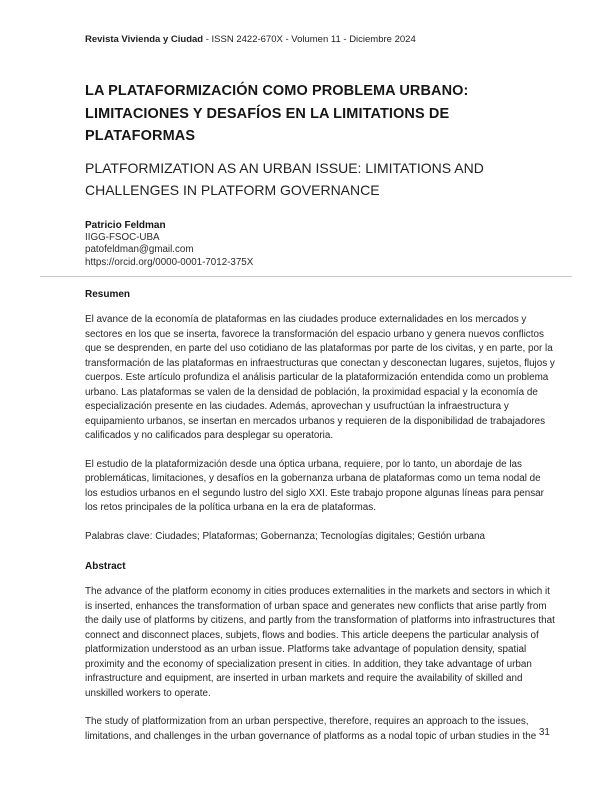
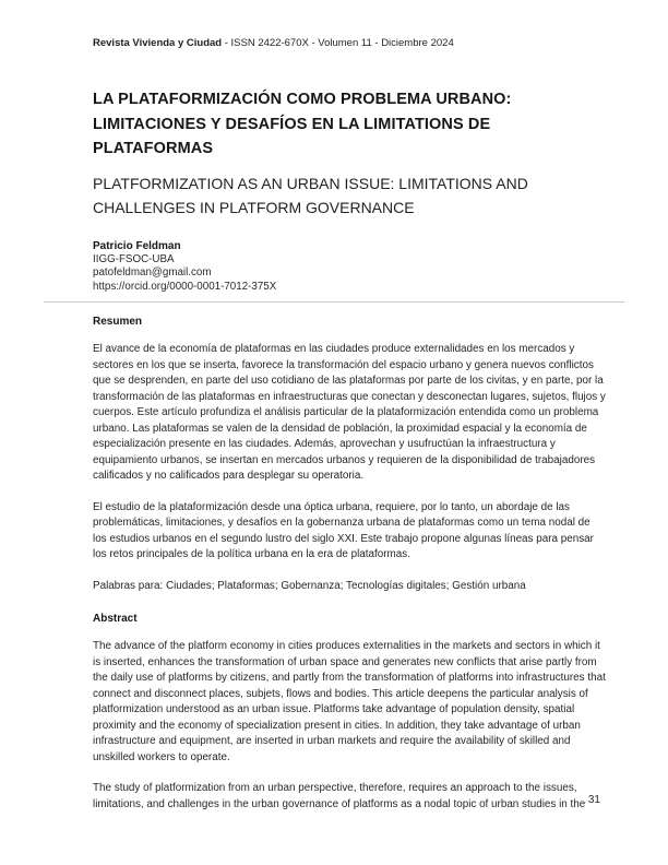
  Revista Vivienda y Ciudad - ISSN 2422-670X - Volumen 11 - Diciembre 2024
  LA PLATAFORMIZACIÓN COMO PROBLEMA URBANO: LIMITACIONES Y DESAFÍOS EN LA LIMITATIONS DE PLATAFORMAS
  PLATFORMIZATION AS AN URBAN ISSUE: LIMITATIONS AND CHALLENGES IN PLATFORM GOVERNANCE
  Patricio Feldman
  IIGG-FSOC-UBA
  patofeldman@gmail.com
  https://orcid.org/0000-0001-7012-375X
  Resumen
  El avance de la economía de plataformas en las ciudades produce externalidades en los mercados y sectores en los que se inserta, favorece la transformación del espacio urbano y genera nuevos conflictos que se desprenden, en parte del uso cotidiano de las plataformas por parte de los civitas, y en parte, por la transformación de las plataformas en infraestructuras que conectan y desconectan lugares, sujetos, flujos y cuerpos. Este artículo profundiza el análisis particular de la plataformización entendida como un problema urbano. Las plataformas se valen de la densidad de población, la proximidad espacial y la economía de especialización presente en las ciudades. Además, aprovechan y usufructúan la infraestructura y equipamiento urbanos, se insertan en mercados urbanos y requieren de la disponibilidad de trabajadores calificados y no calificados para desplegar su operatoria.
  El estudio de la plataformización desde una óptica urbana, requiere, por lo tanto, un abordaje de las problemáticas, limitaciones, y desafíos en la gobernanza urbana de plataformas como un tema nodal de los estudios urbanos en el segundo lustro del siglo XXI. Este trabajo propone algunas líneas para pensar los retos principales de la política urbana en la era de plataformas.
- Palabras clave: Ciudades; Plataformas; Gobernanza; Tecnologías digitales; Gestión urbana
+ Palabras para: Ciudades; Plataformas; Gobernanza; Tecnologías digitales; Gestión urbana
  Abstract
  The advance of the platform economy in cities produces externalities in the markets and sectors in which it is inserted, enhances the transformation of urban space and generates new conflicts that arise partly from the daily use of platforms by citizens, and partly from the transformation of platforms into infrastructures that connect and disconnect places, subjets, flows and bodies. This article deepens the particular analysis of platformization understood as an urban issue. Platforms take advantage of population density, spatial proximity and the economy of specialization present in cities. In addition, they take advantage of urban infrastructure and equipment, are inserted in urban markets and require the availability of skilled and unskilled workers to operate.
  The study of platformization from an urban perspective, therefore, requires an approach to the issues, limitations, and challenges in the urban governance of platforms as a nodal topic of urban studies in the
  31
